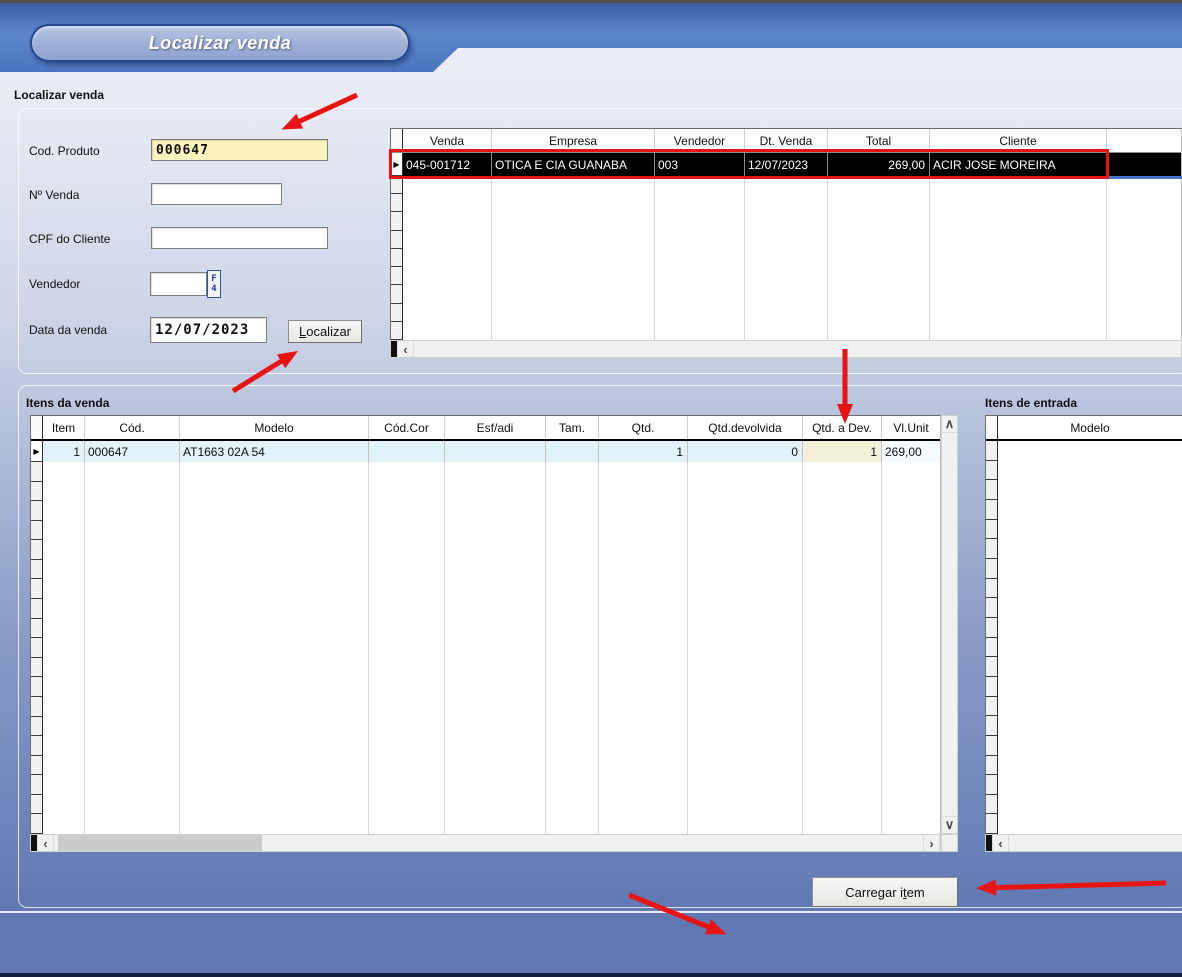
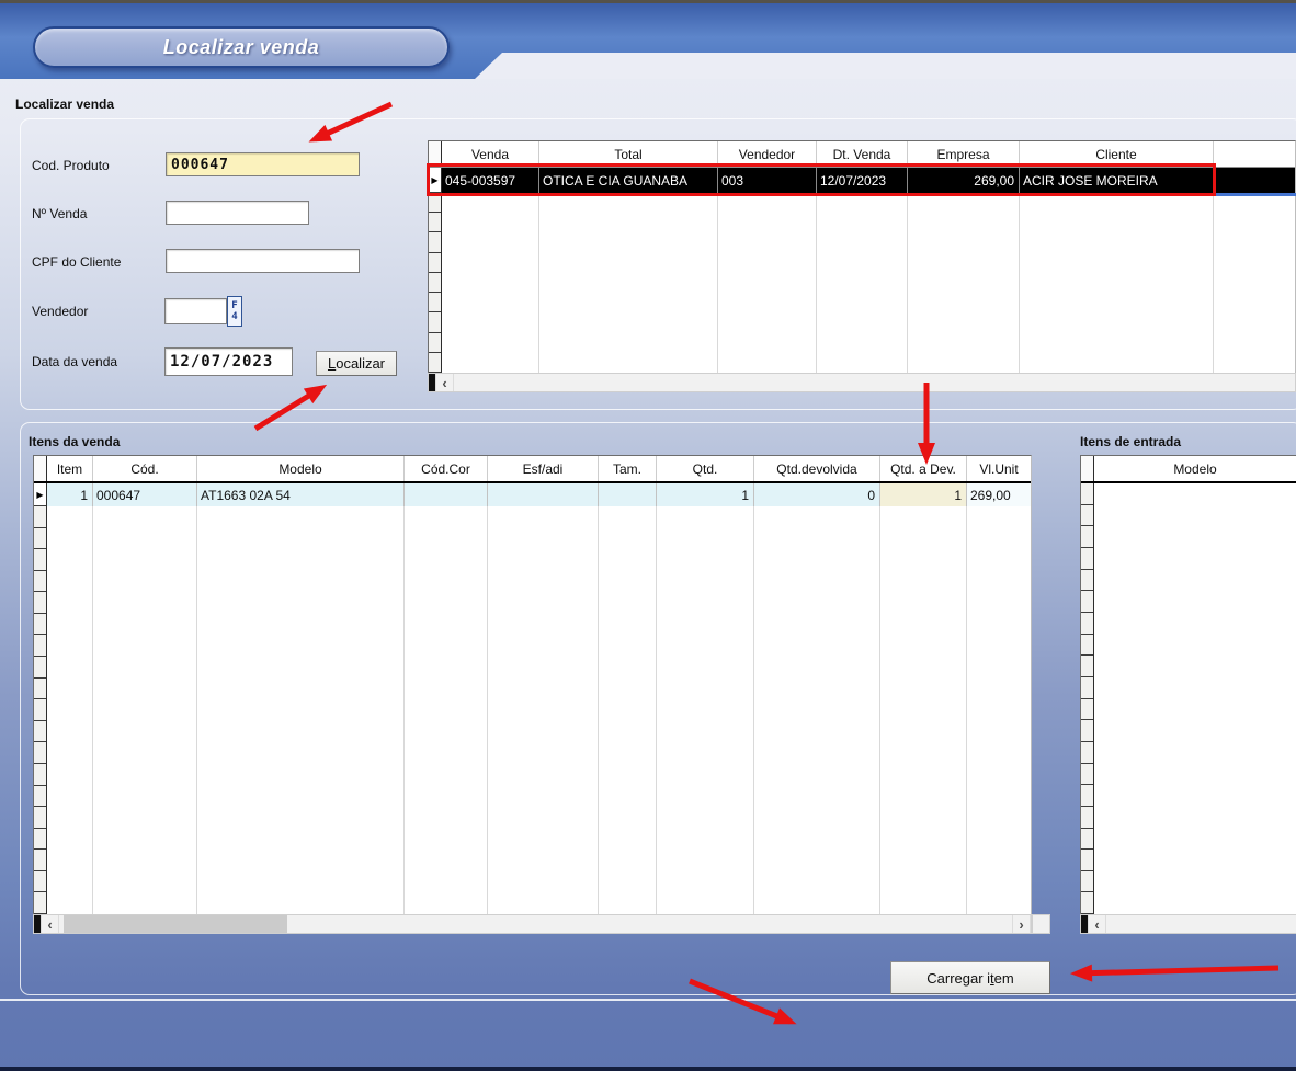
  Localizar venda
  Localizar venda
  Cod. Produto
  000647
  Nº Venda
  CPF do Cliente
  Vendedor
  F
  4
  Data da venda
  12/07/2023
  Localizar
  Venda
- Empresa
+ Total
  Vendedor
  Dt. Venda
- Total
+ Empresa
  Cliente
  ▶
- 045-001712
+ 045-003597
  OTICA E CIA GUANABA
  003
  12/07/2023
  269,00
  ACIR JOSE MOREIRA
  ‹
  Itens da venda
  Itens de entrada
  Item
  Cód.
  Modelo
  Cód.Cor
  Esf/adi
  Tam.
  Qtd.
  Qtd.devolvida
  Qtd. a Dev.
  Vl.Unit
  ▶
  1
  000647
  AT1663 02A 54
  1
  0
  1
  269,00
- ∧
- ∨
  ‹
  ›
  Modelo
  ‹
  Carregar item
